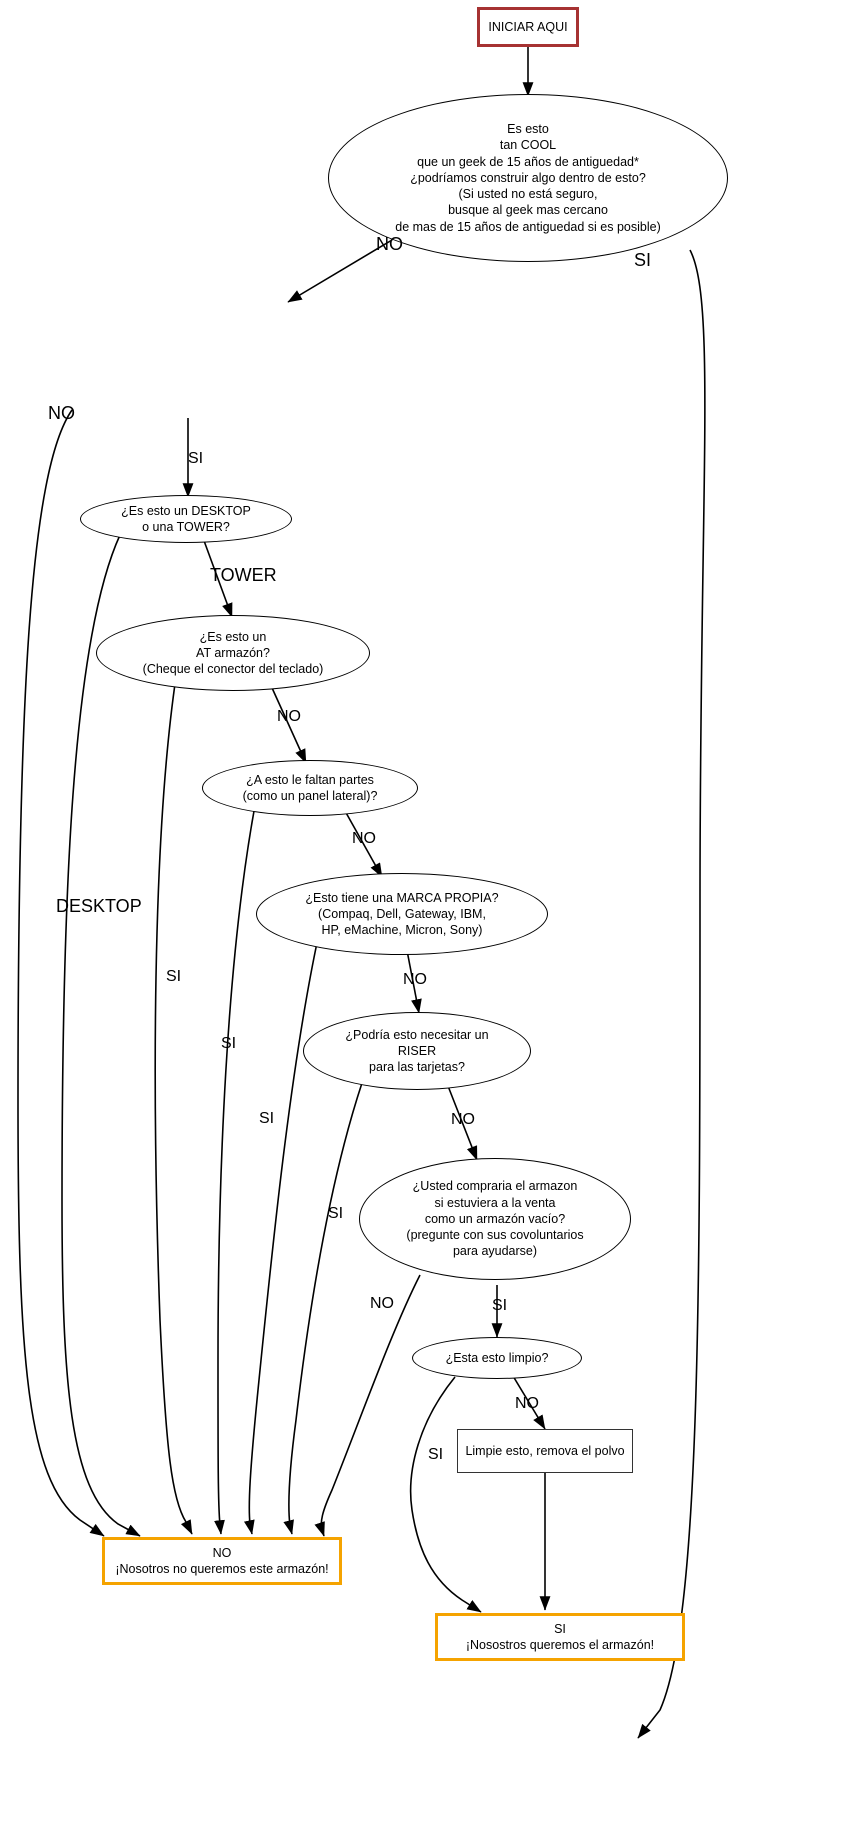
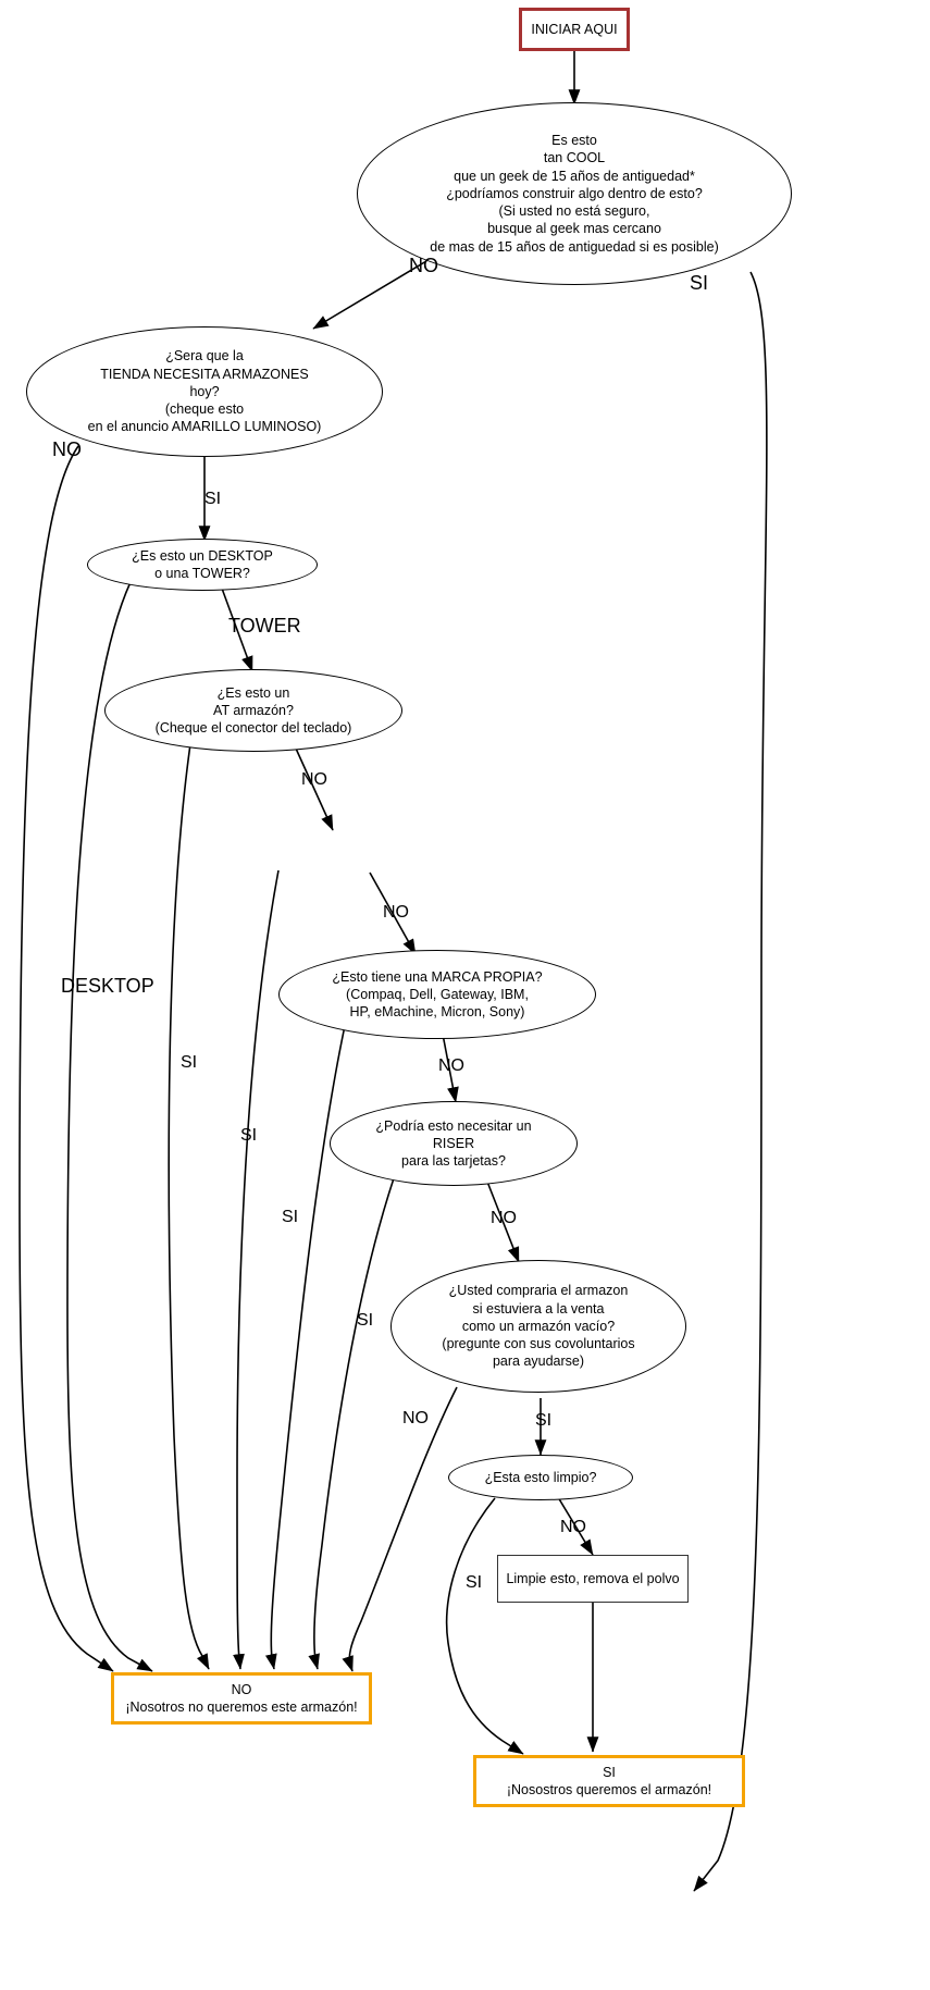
  INICIAR AQUI
  Es esto
  tan COOL
  que un geek de 15 años de antiguedad*
  ¿podríamos construir algo dentro de esto?
  (Si usted no está seguro,
  busque al geek mas cercano
  de mas de 15 años de antiguedad si es posible)
+ ¿Sera que la
+ TIENDA NECESITA ARMAZONES
+ hoy?
+ (cheque esto
+ en el anuncio AMARILLO LUMINOSO)
  ¿Es esto un DESKTOP
  o una TOWER?
  ¿Es esto un
  AT armazón?
  (Cheque el conector del teclado)
- ¿A esto le faltan partes
- (como un panel lateral)?
  ¿Esto tiene una MARCA PROPIA?
  (Compaq, Dell, Gateway, IBM,
  HP, eMachine, Micron, Sony)
  ¿Podría esto necesitar un
  RISER
  para las tarjetas?
  ¿Usted compraria el armazon
  si estuviera a la venta
  como un armazón vacío?
  (pregunte con sus covoluntarios
  para ayudarse)
  ¿Esta esto limpio?
  Limpie esto, remova el polvo
  NO
  ¡Nosotros no queremos este armazón!
  SI
  ¡Nosostros queremos el armazón!
  NO
  SI
  NO
  SI
  DESKTOP
  TOWER
  SI
  NO
  SI
  NO
  SI
  NO
  SI
  NO
  NO
  SI
  SI
  NO
